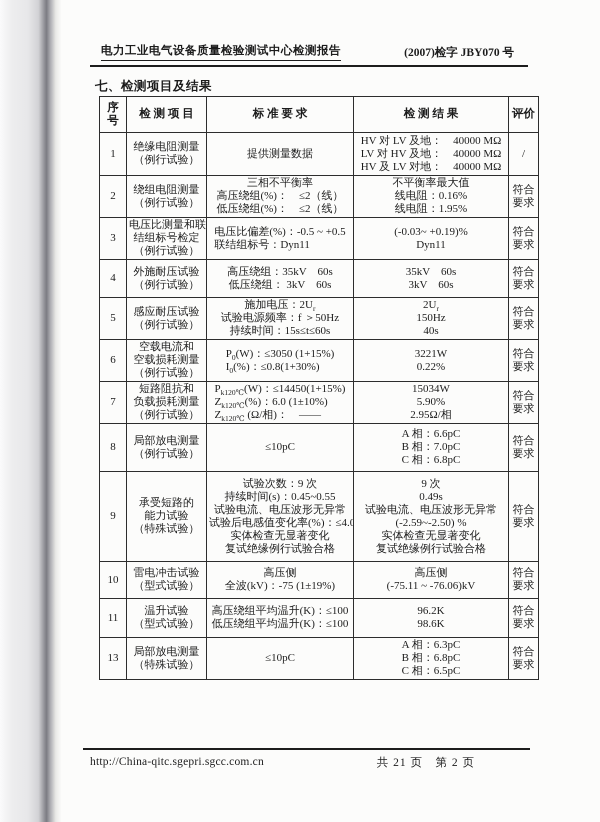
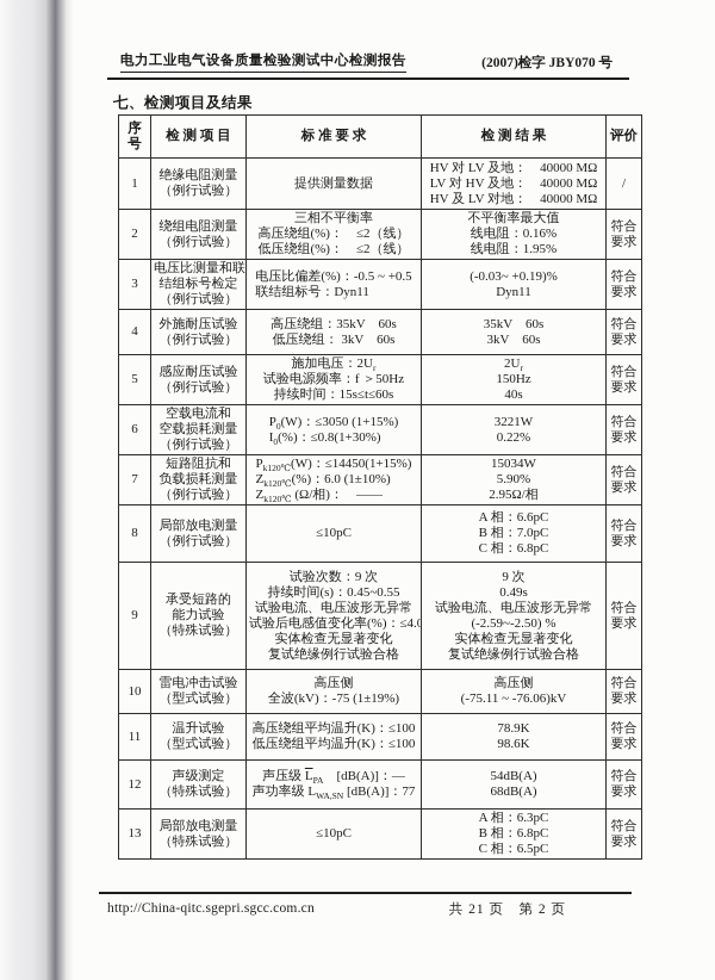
  电力工业电气设备质量检验测试中心检测报告
  (2007)检字 JBY070 号
  七、检测项目及结果
  序号	检 测 项 目	标 准 要 求	检 测 结 果	评价
  1	绝缘电阻测量（例行试验）	提供测量数据	HV 对 LV 及地： 40000 MΩLV 对 HV 及地： 40000 MΩHV 及 LV 对地： 40000 MΩ	/
  2	绕组电阻测量（例行试验）	三相不平衡率高压绕组(%)： ≤2（线）低压绕组(%)： ≤2（线）	不平衡率最大值线电阻：0.16%线电阻：1.95%	符合要求
  3	电压比测量和联结组标号检定（例行试验）	电压比偏差(%)：-0.5 ~ +0.5联结组标号：Dyn11	(-0.03~ +0.19)%Dyn11	符合要求
  4	外施耐压试验（例行试验）	高压绕组：35kV 60s低压绕组： 3kV 60s	35kV 60s3kV 60s	符合要求
  5	感应耐压试验（例行试验）	施加电压：2Ur试验电源频率：f ＞50Hz持续时间：15s≤t≤60s	2Ur150Hz40s	符合要求
  6	空载电流和空载损耗测量（例行试验）	P0(W)：≤3050 (1+15%)I0(%)：≤0.8(1+30%)	3221W0.22%	符合要求
  7	短路阻抗和负载损耗测量（例行试验）	Pk120℃(W)：≤14450(1+15%)Zk120℃(%)：6.0 (1±10%)Zk120℃ (Ω/相)： ——	15034W5.90%2.95Ω/相	符合要求
  8	局部放电测量（例行试验）	≤10pC	A 相：6.6pCB 相：7.0pCC 相：6.8pC	符合要求
  9	承受短路的能力试验（特殊试验）	试验次数：9 次持续时间(s)：0.45~0.55试验电流、电压波形无异常试验后电感值变化率(%)：≤4.0实体检查无显著变化复试绝缘例行试验合格	9 次0.49s试验电流、电压波形无异常(-2.59~-2.50) %实体检查无显著变化复试绝缘例行试验合格	符合要求
  10	雷电冲击试验（型式试验）	高压侧全波(kV)：-75 (1±19%)	高压侧(-75.11 ~ -76.06)kV	符合要求
- 11	温升试验（型式试验）	高压绕组平均温升(K)：≤100低压绕组平均温升(K)：≤100	96.2K98.6K	符合要求
+ 11	温升试验（型式试验）	高压绕组平均温升(K)：≤100低压绕组平均温升(K)：≤100	78.9K98.6K	符合要求
+ 12	声级测定（特殊试验）	声压级 LPA [dB(A)]：—声功率级 LWA,SN [dB(A)]：77	54dB(A)68dB(A)	符合要求
  13	局部放电测量（特殊试验）	≤10pC	A 相：6.3pCB 相：6.8pCC 相：6.5pC	符合要求
  http://China-qitc.sgepri.sgcc.com.cn
  共 21 页 第 2 页
